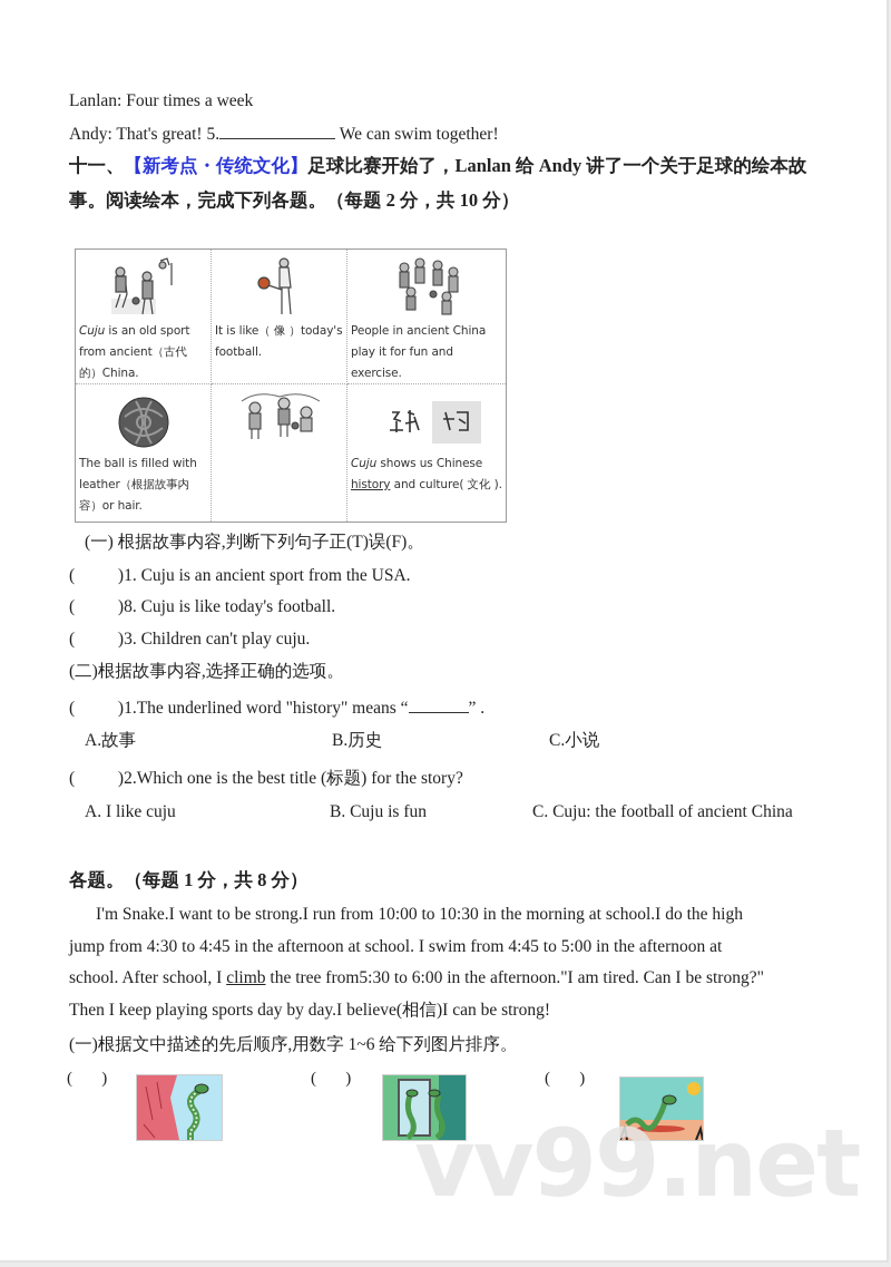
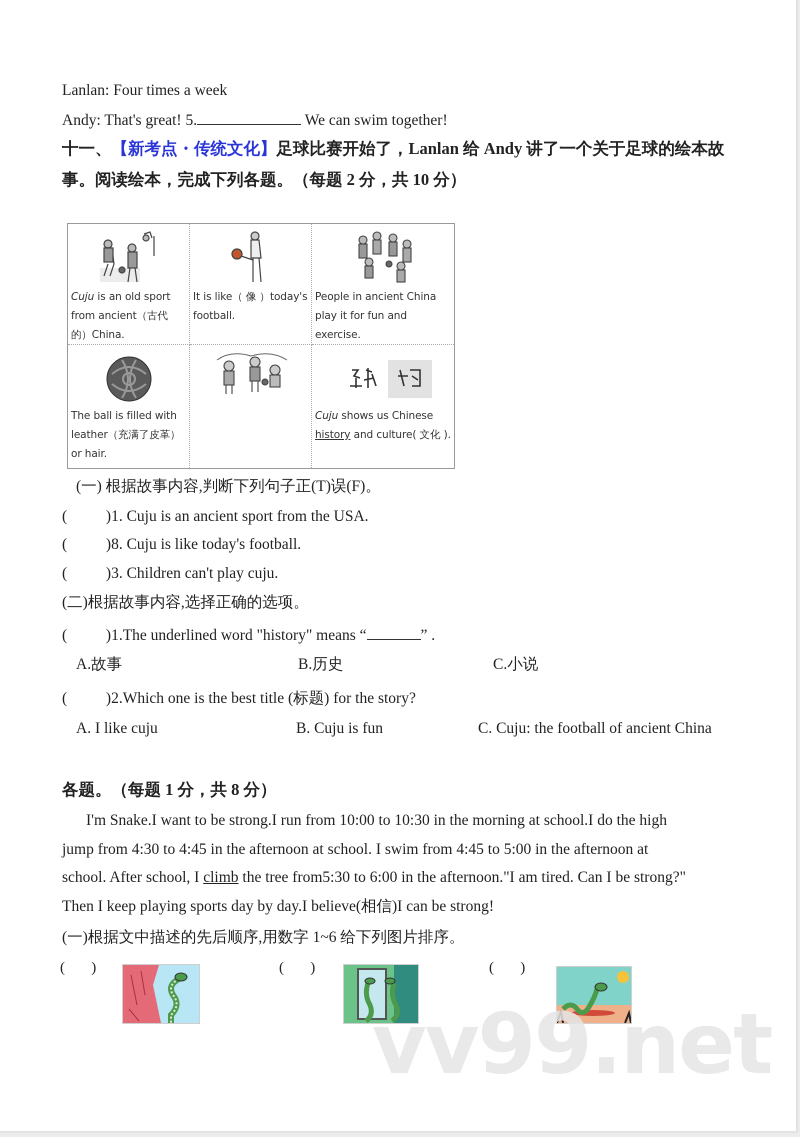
  Lanlan: Four times a week
  Andy: That's great! 5. We can swim together!
  十一、【新考点・传统文化】足球比赛开始了，Lanlan 给 Andy 讲了一个关于足球的绘本故
  事。阅读绘本，完成下列各题。（每题 2 分，共 10 分）
  Cuju is an old sport from ancient（古代的）China.
  It is like（ 像 ）today's football.
  People in ancient China play it for fun and exercise.
- The ball is filled with leather（根据故事内容）or hair.
+ The ball is filled with leather（充满了皮革）or hair.
  Cuju shows us Chinese
  history and culture( 文化 ).
  (一) 根据故事内容,判断下列句子正(T)误(F)。
  ( )1. Cuju is an ancient sport from the USA.
  ( )8. Cuju is like today's football.
  ( )3. Children can't play cuju.
  (二)根据故事内容,选择正确的选项。
  ( )1.The underlined word "history" means “ ” .
  A.故事
  B.历史
  C.小说
  ( )2.Which one is the best title (标题) for the story?
  A. I like cuju
  B. Cuju is fun
  C. Cuju: the football of ancient China
  各题。（每题 1 分，共 8 分）
  I'm Snake.I want to be strong.I run from 10:00 to 10:30 in the morning at school.I do the high
  jump from 4:30 to 4:45 in the afternoon at school. I swim from 4:45 to 5:00 in the afternoon at
  school. After school, I climb the tree from5:30 to 6:00 in the afternoon."I am tired. Can I be strong?"
  Then I keep playing sports day by day.I believe(相信)I can be strong!
  (一)根据文中描述的先后顺序,用数字 1~6 给下列图片排序。
  ( )
  ( )
  ( )
  vv99.net
